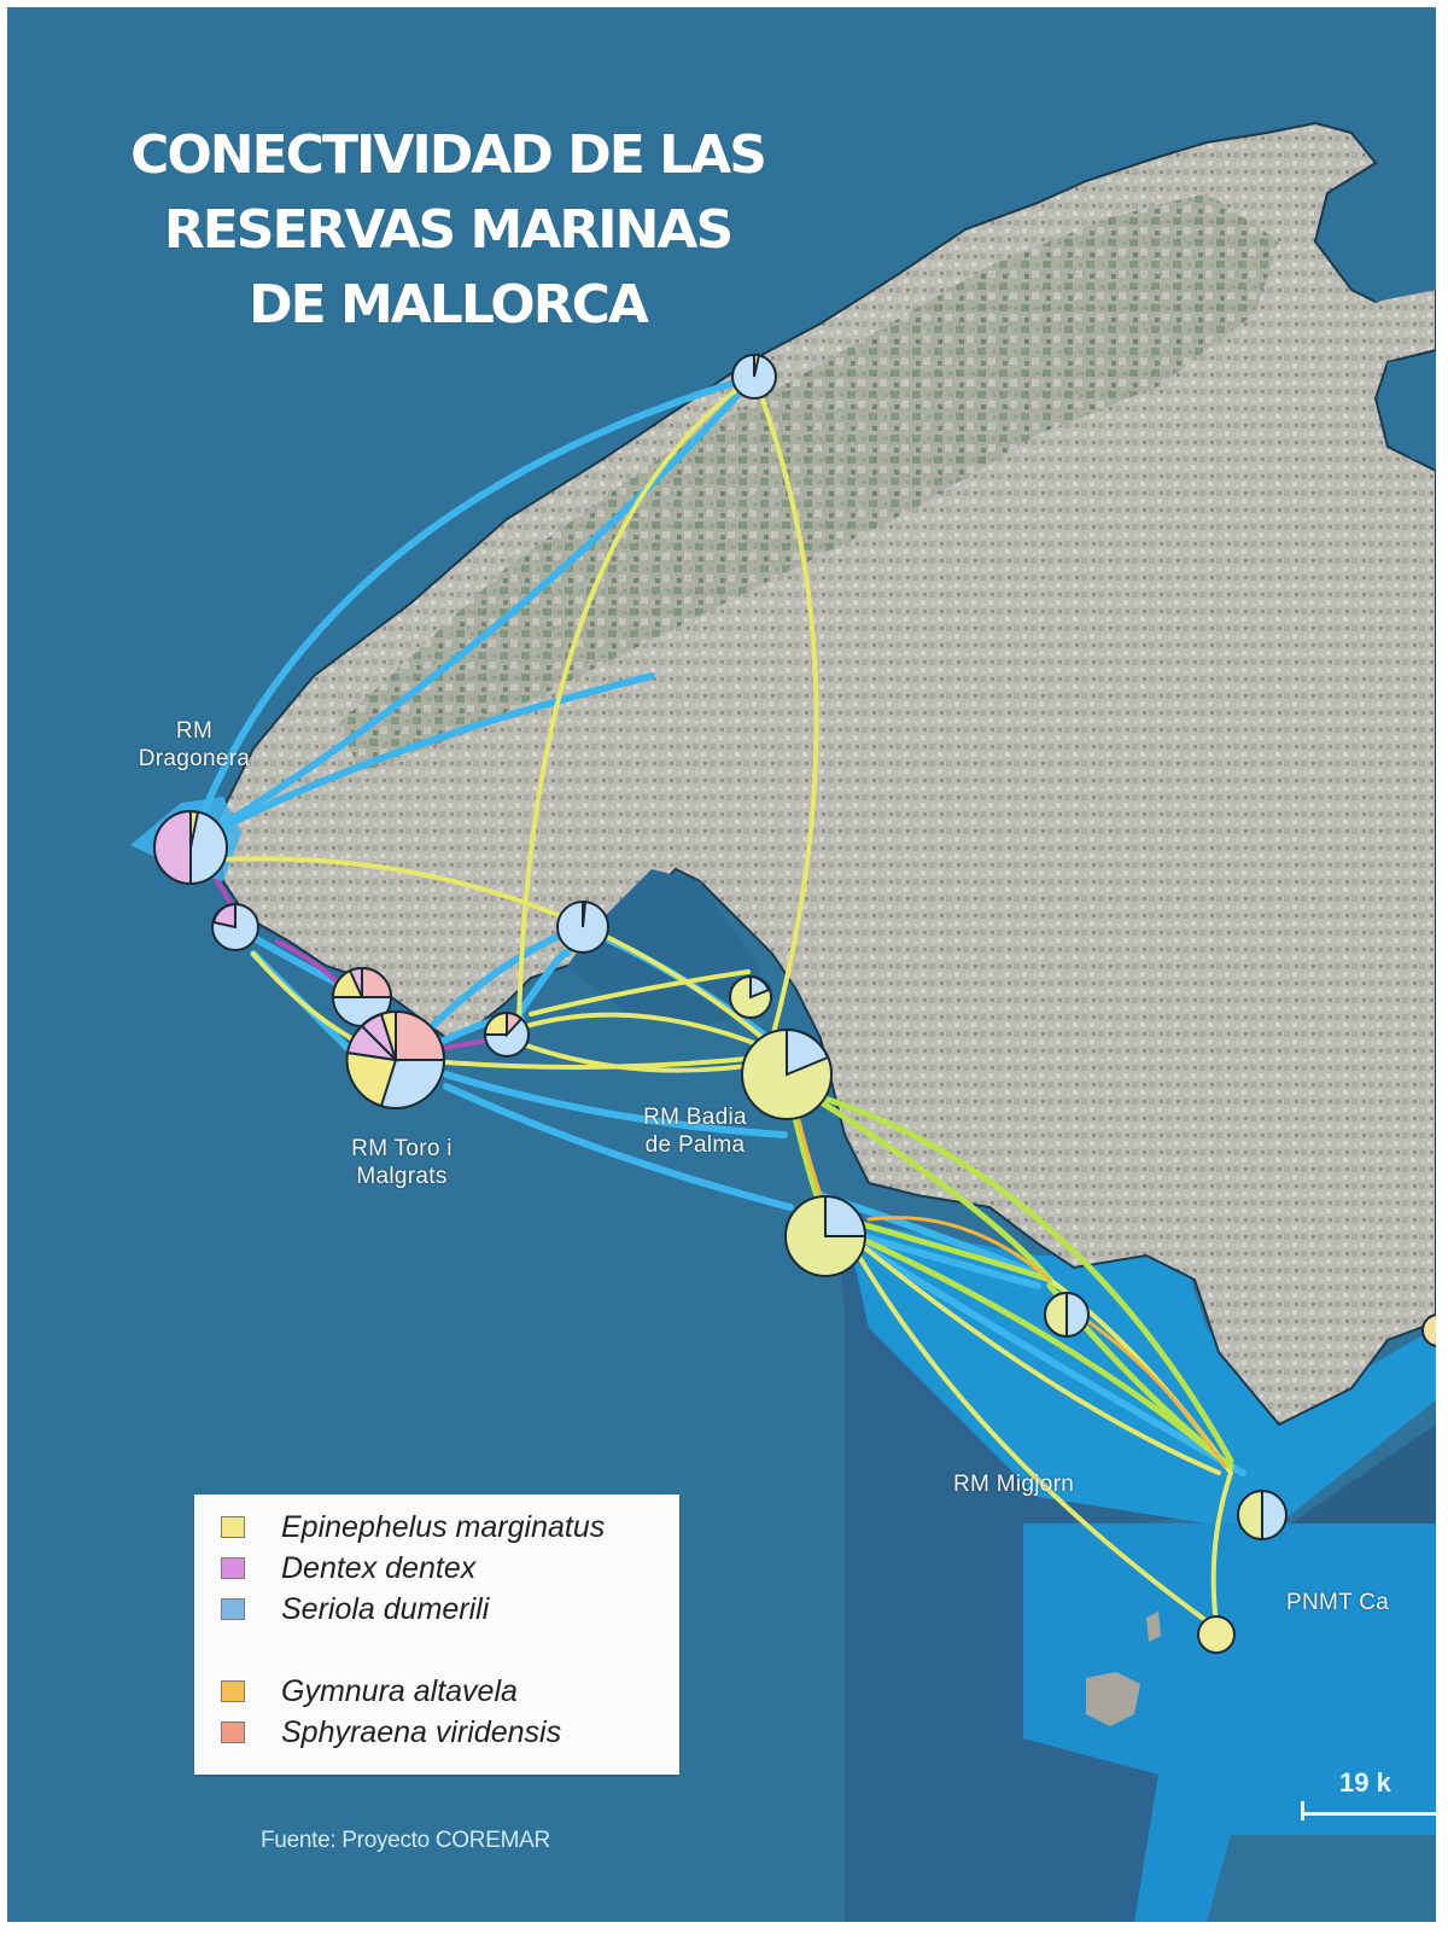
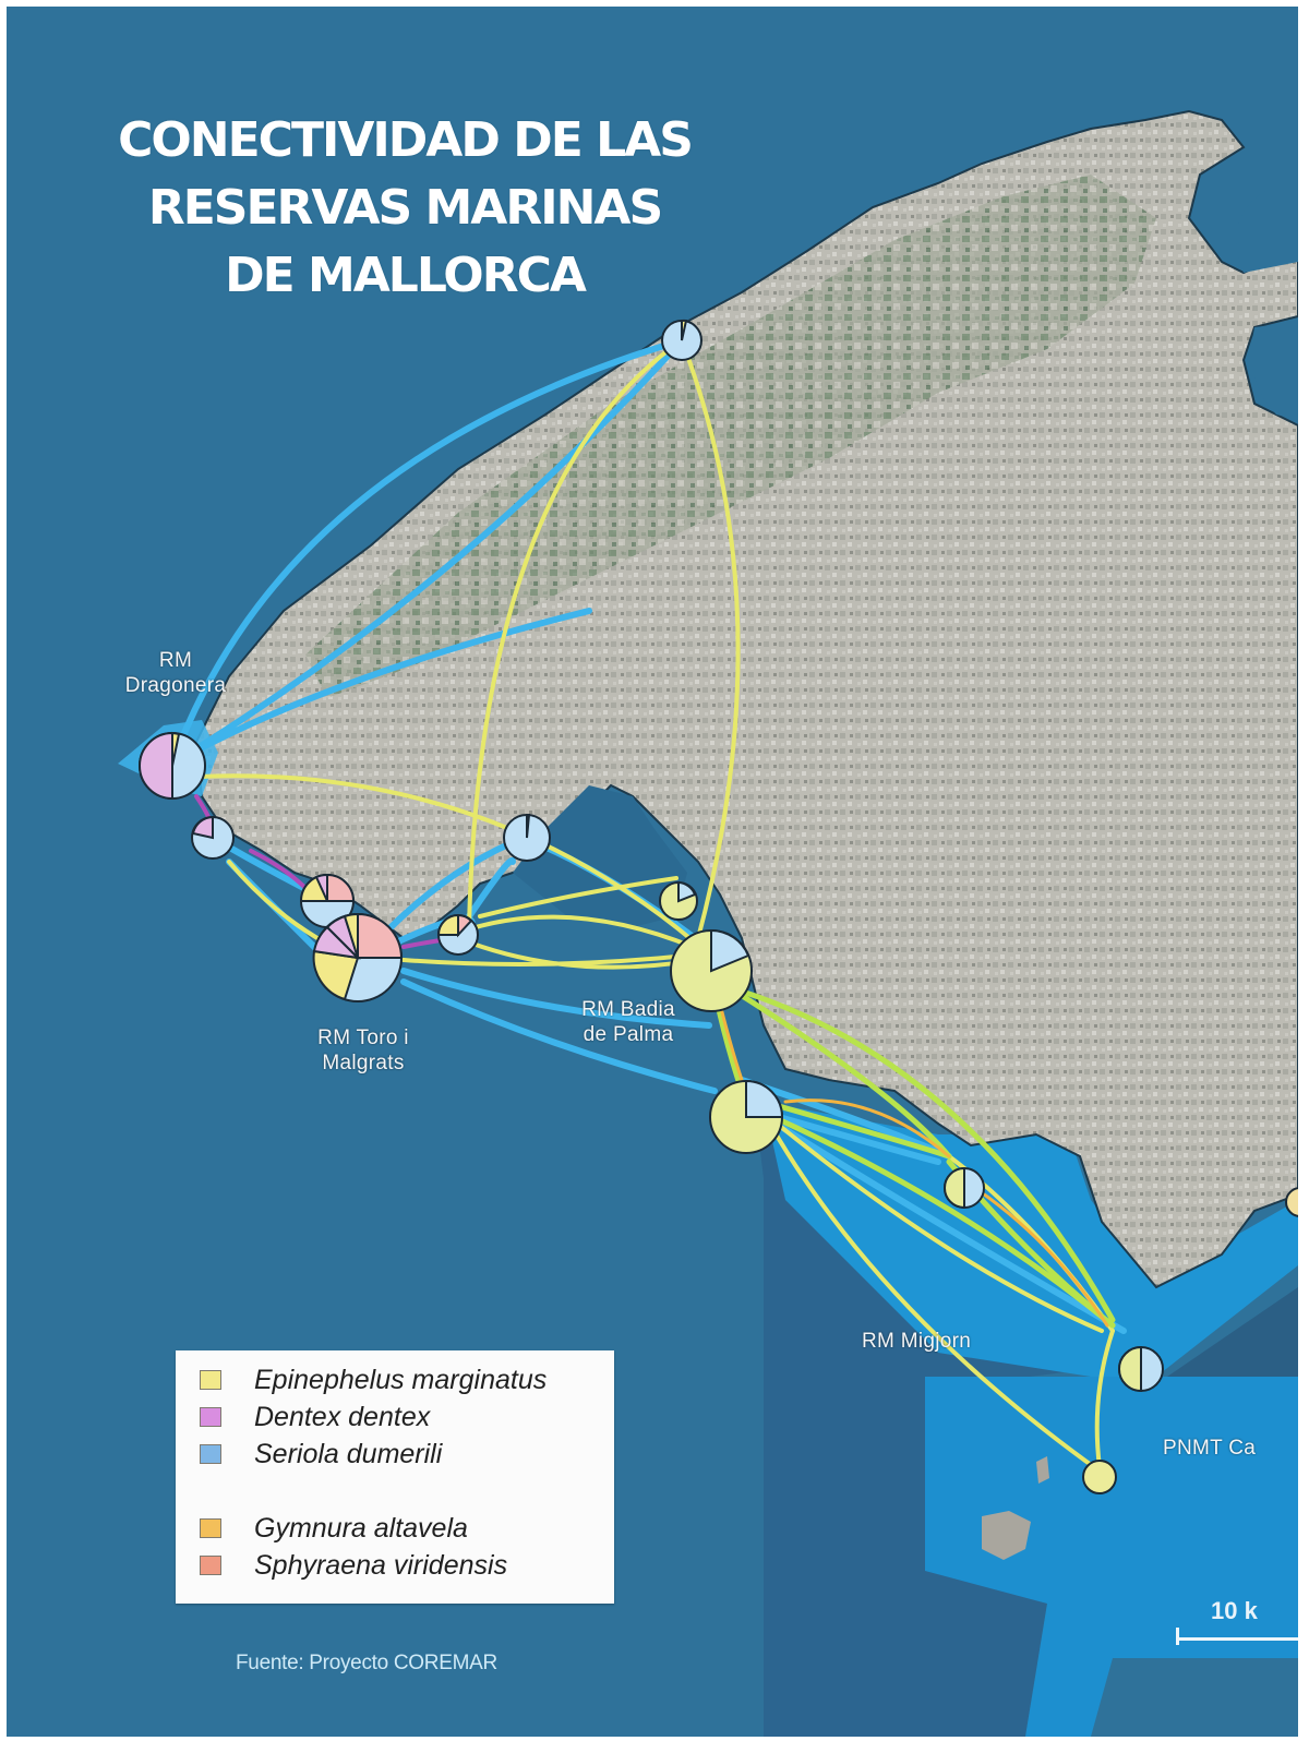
  CONECTIVIDAD DE LAS
  RESERVAS MARINAS
  DE MALLORCA
  RM
  Dragonera
  RM Toro i
  Malgrats
  RM Badia
  de Palma
  RM Migjorn
  PNMT Ca
  Epinephelus marginatus
  Dentex dentex
  Seriola dumerili
  Gymnura altavela
  Sphyraena viridensis
  Fuente: Proyecto COREMAR
- 19 k
+ 10 k
